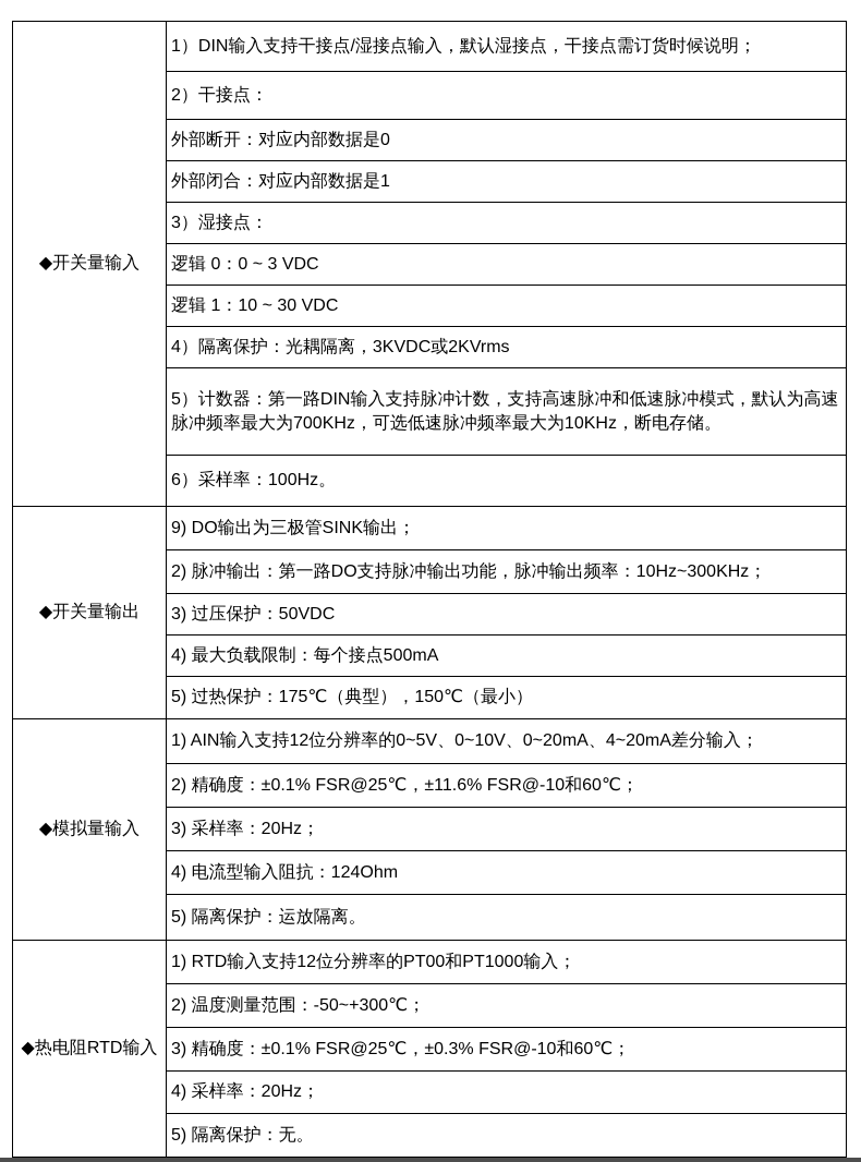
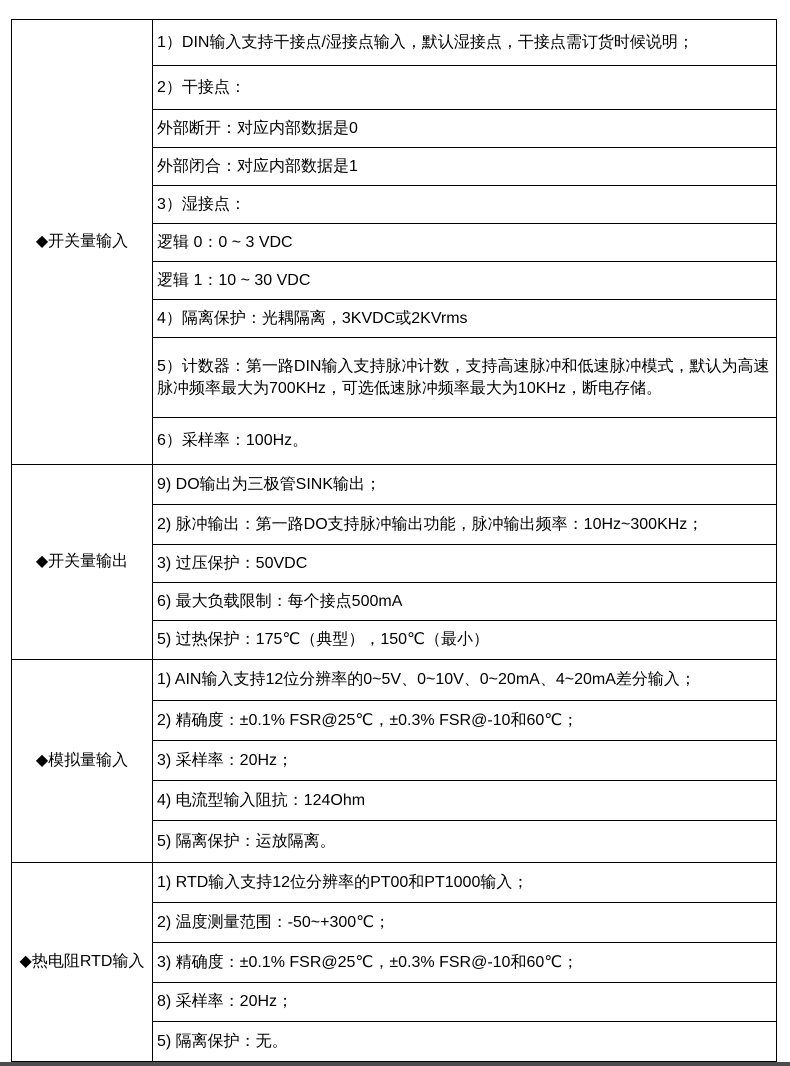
  ◆开关量输入	1）DIN输入支持干接点/湿接点输入，默认湿接点，干接点需订货时候说明；
  2）干接点：
  外部断开：对应内部数据是0
  外部闭合：对应内部数据是1
  3）湿接点：
  逻辑 0：0 ~ 3 VDC
  逻辑 1：10 ~ 30 VDC
  4）隔离保护：光耦隔离，3KVDC或2KVrms
  5）计数器：第一路DIN输入支持脉冲计数，支持高速脉冲和低速脉冲模式，默认为高速脉冲频率最大为700KHz，可选低速脉冲频率最大为10KHz，断电存储。
  6）采样率：100Hz。
  ◆开关量输出	9) DO输出为三极管SINK输出；
  2) 脉冲输出：第一路DO支持脉冲输出功能，脉冲输出频率：10Hz~300KHz；
  3) 过压保护：50VDC
- 4) 最大负载限制：每个接点500mA
+ 6) 最大负载限制：每个接点500mA
  5) 过热保护：175℃（典型），150℃（最小）
  ◆模拟量输入	1) AIN输入支持12位分辨率的0~5V、0~10V、0~20mA、4~20mA差分输入；
- 2) 精确度：±0.1% FSR@25℃，±11.6% FSR@-10和60℃；
+ 2) 精确度：±0.1% FSR@25℃，±0.3% FSR@-10和60℃；
  3) 采样率：20Hz；
  4) 电流型输入阻抗：124Ohm
  5) 隔离保护：运放隔离。
  ◆热电阻RTD输入	1) RTD输入支持12位分辨率的PT00和PT1000输入；
  2) 温度测量范围：-50~+300℃；
  3) 精确度：±0.1% FSR@25℃，±0.3% FSR@-10和60℃；
- 4) 采样率：20Hz；
+ 8) 采样率：20Hz；
  5) 隔离保护：无。
